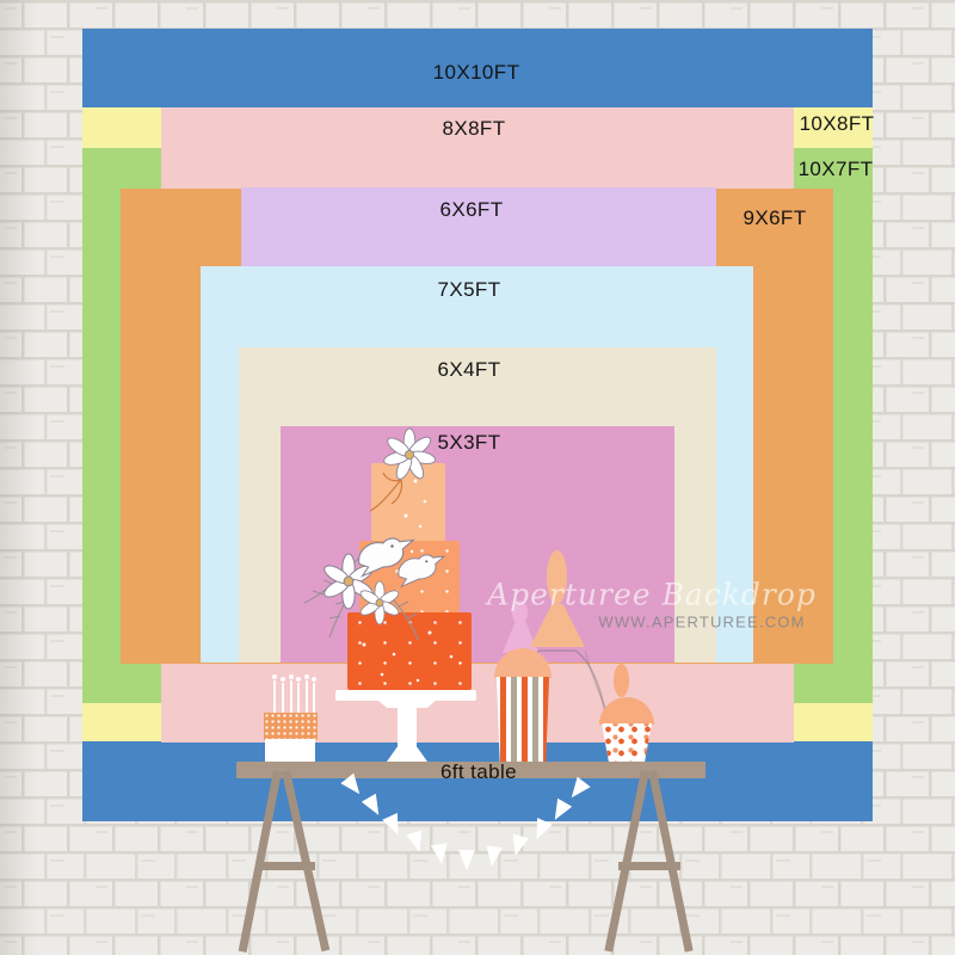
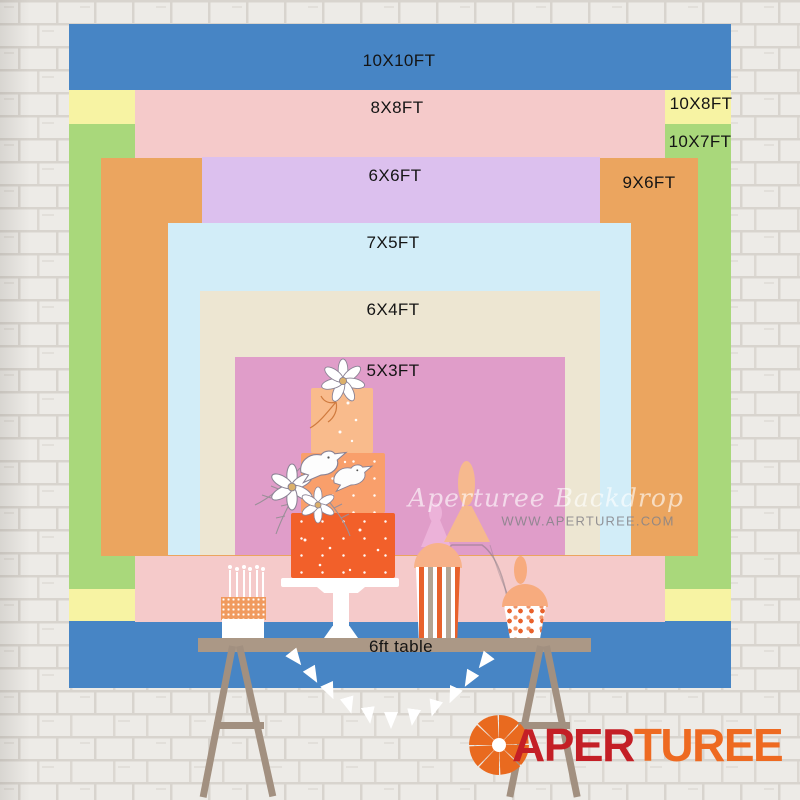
  10X10FT
  8X8FT
  10X8FT
  10X7FT
  6X6FT
  9X6FT
  7X5FT
  6X4FT
  5X3FT
  6ft table
  Aperturee Backdrop
  WWW.APERTUREE.COM
+ APERTUREE
